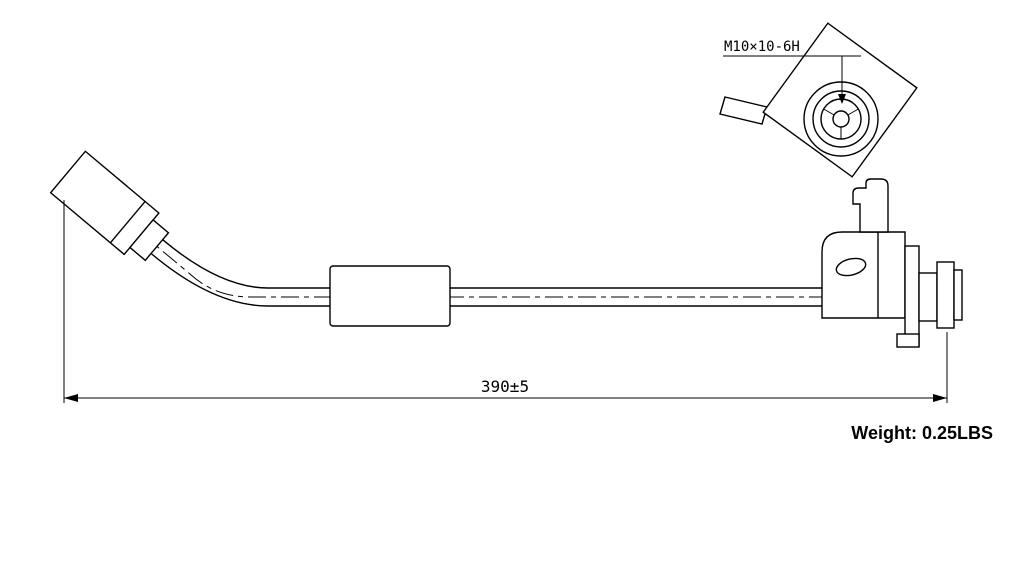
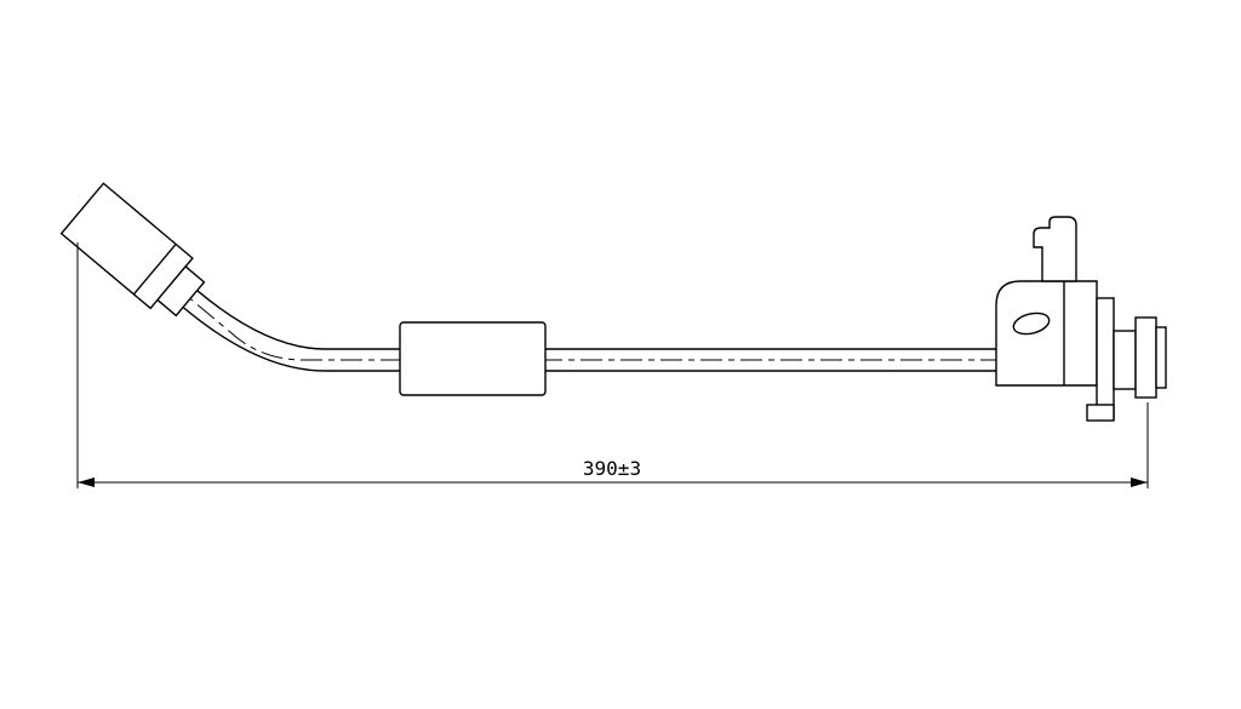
- M10×10-6H
- 390±5
+ 390±3
- Weight: 0.25LBS
